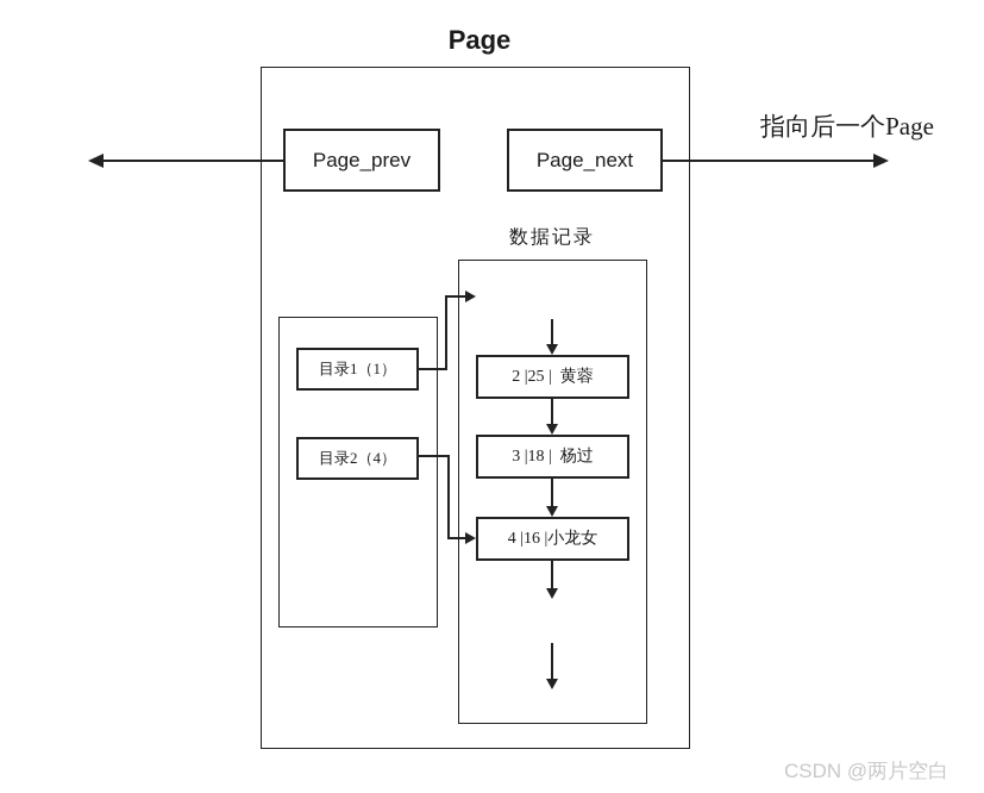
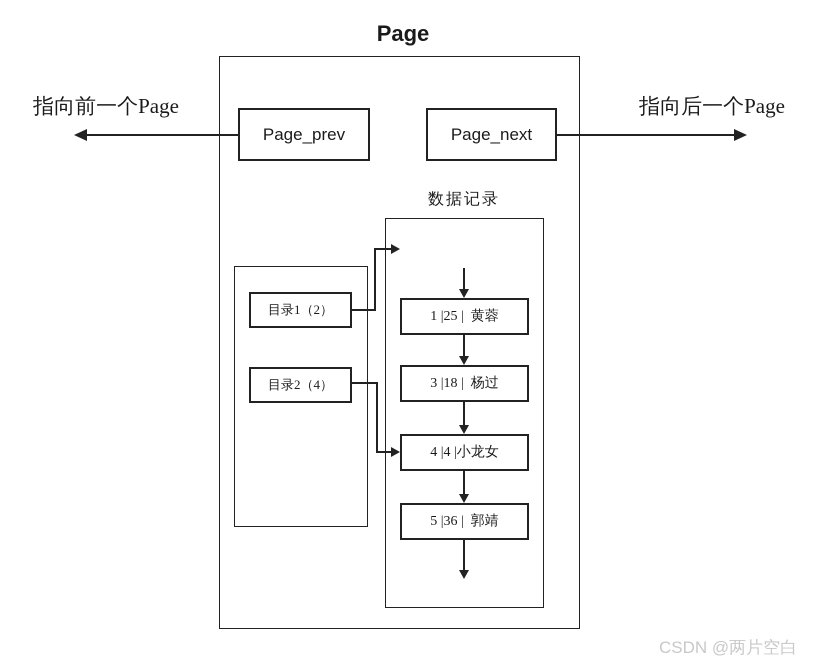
  Page
  Page_prev
  Page_next
+ 指向前一个Page
  指向后一个Page
  数据记录
- 2 |25 | 黄蓉
+ 1 |25 | 黄蓉
  3 |18 | 杨过
- 4 |16 |小龙女
+ 4 |4 |小龙女
+ 5 |36 | 郭靖
- 目录1（1）
+ 目录1（2）
  目录2（4）
  CSDN @两片空白
